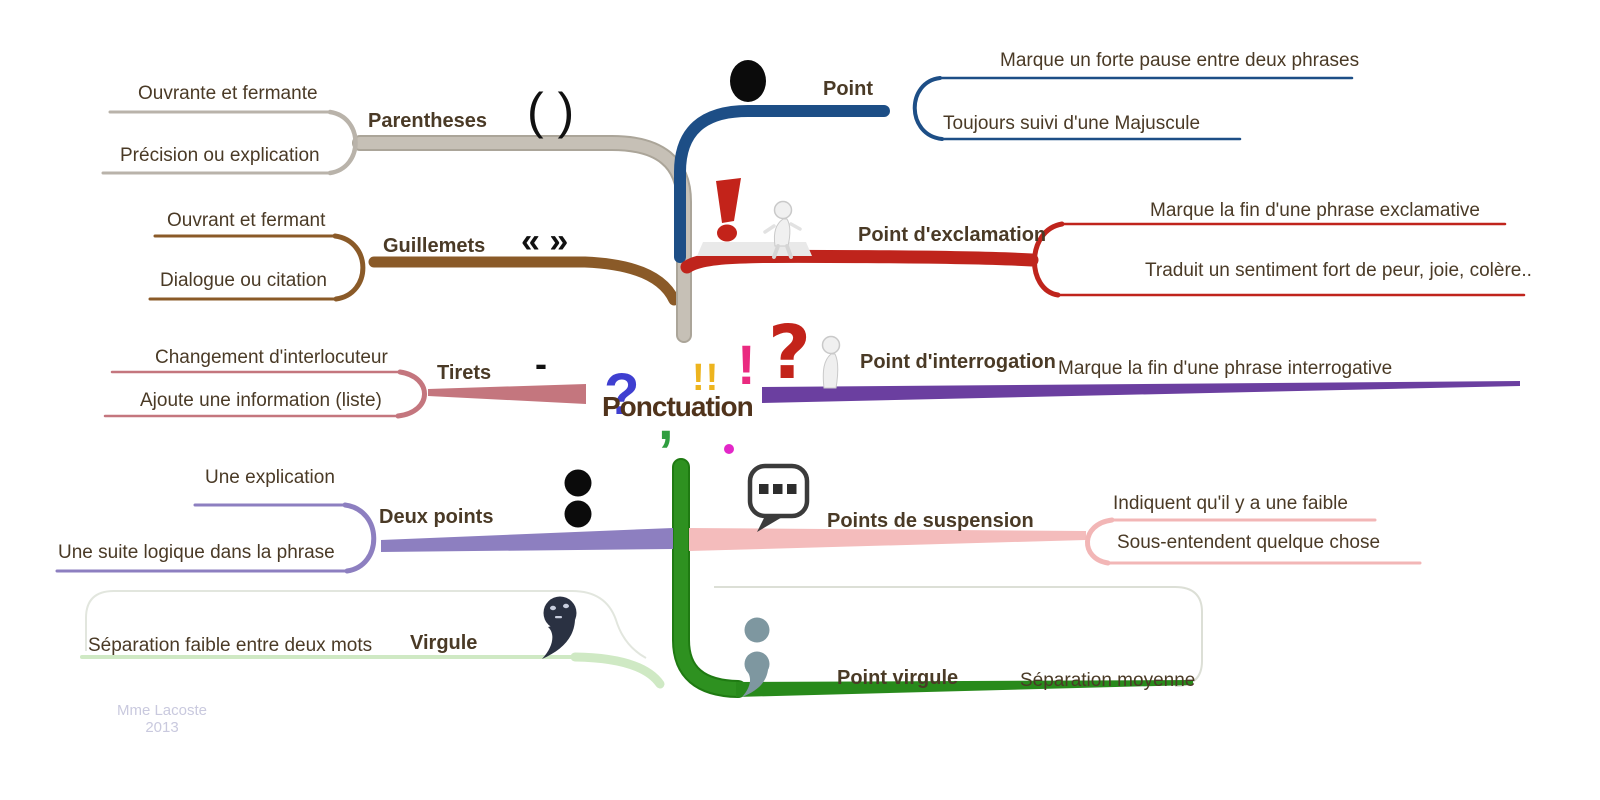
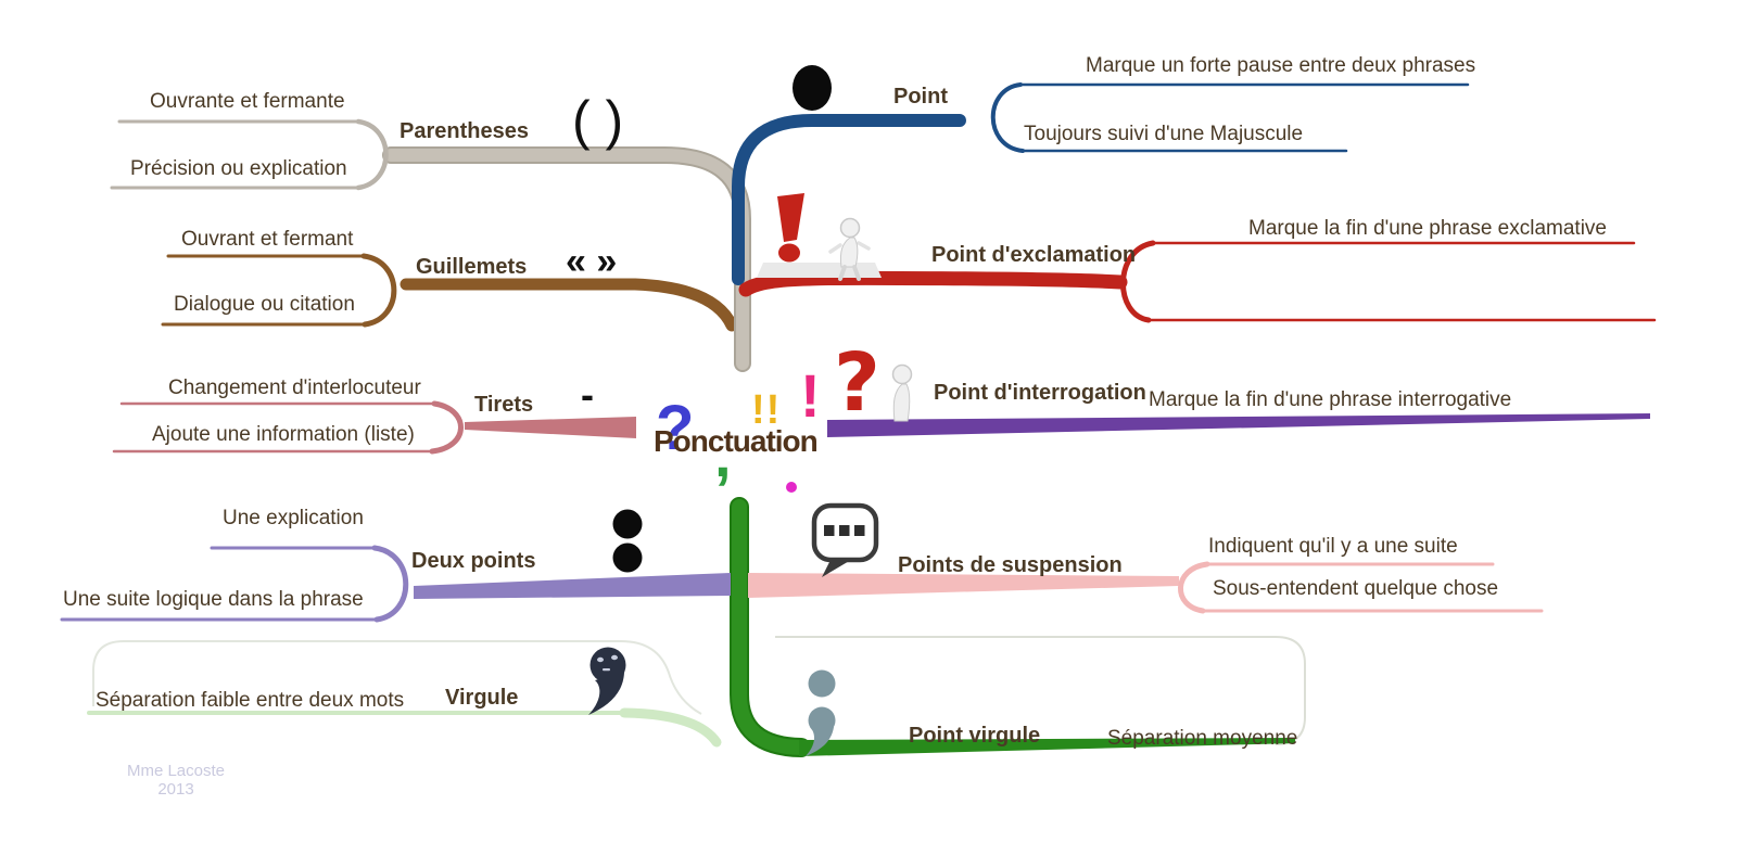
  ?
  Ouvrante et fermante
  Précision ou explication
  Parentheses
  ( )
  Ouvrant et fermant
  Dialogue ou citation
  Guillemets
  « »
  Changement d'interlocuteur
  Ajoute une information (liste)
  Tirets
  -
  Une explication
  Une suite logique dans la phrase
  Deux points
  Séparation faible entre deux mots
  Virgule
  Point
  Marque un forte pause entre deux phrases
  Toujours suivi d'une Majuscule
  Point d'exclamation
  Marque la fin d'une phrase exclamative
- Traduit un sentiment fort de peur, joie, colère..
  Point d'interrogation
  Marque la fin d'une phrase interrogative
  Points de suspension
- Indiquent qu'il y a une faible
+ Indiquent qu'il y a une suite
  Sous-entendent quelque chose
  Point virgule
  Séparation moyenne
  ?
  !!
  !
  ,
  Ponctuation
  Mme Lacoste
  2013
